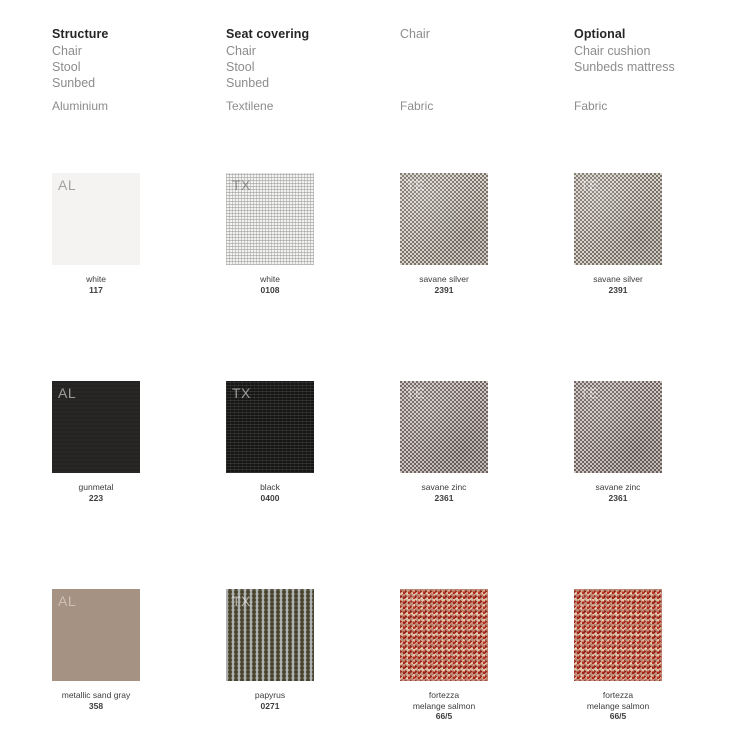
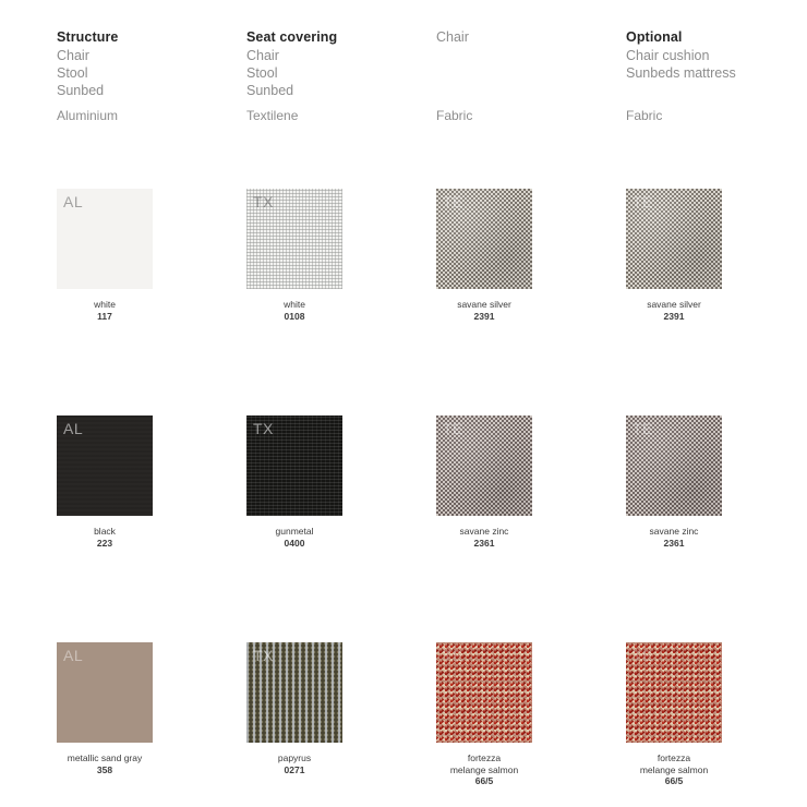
  Structure
  Chair
  Stool
  Sunbed
  Aluminium
  Seat covering
  Chair
  Stool
  Sunbed
  Textilene
  Chair
  Fabric
  Optional
  Chair cushion
  Sunbeds mattress
  Fabric
  AL
  white
  117
  TX
  white
  0108
  savane silver
  2391
  savane silver
  2391
  AL
- gunmetal
+ black
  223
  TX
- black
+ gunmetal
  0400
  savane zinc
  2361
  savane zinc
  2361
  AL
  metallic sand gray
  358
  TX
  papyrus
  0271
  TE
  fortezza
  melange salmon
  66/5
  TE
  fortezza
  melange salmon
  66/5
